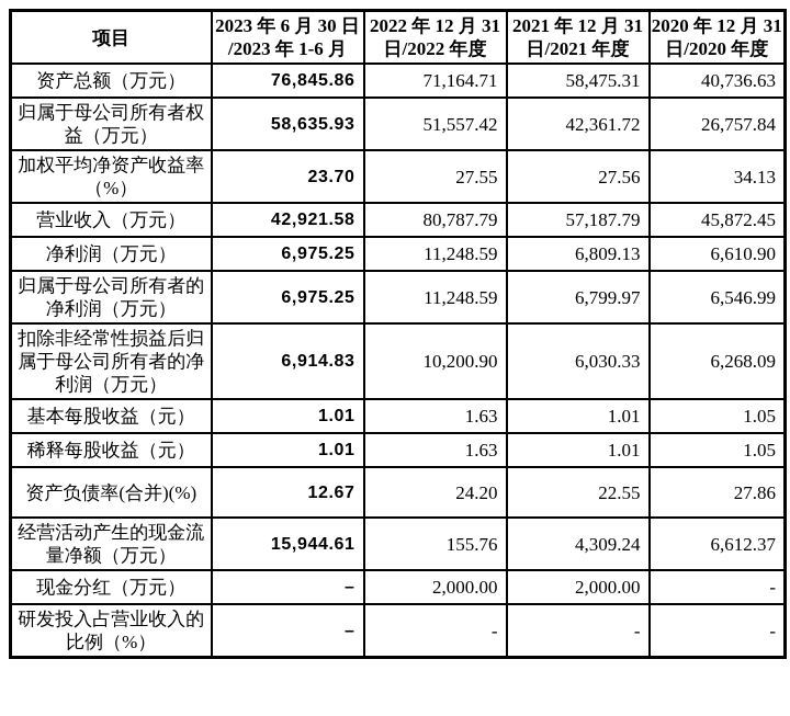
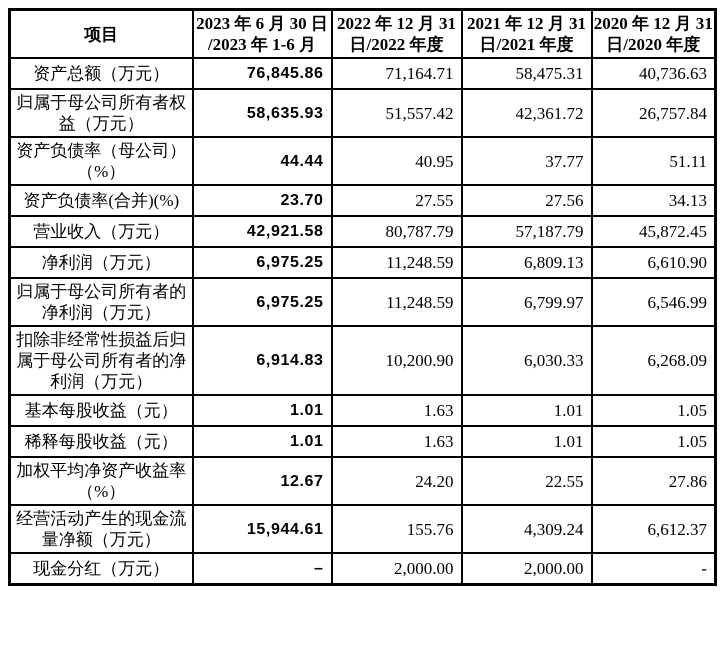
  项目	2023 年 6 月 30 日 /2023 年 1-6 月	2022 年 12 月 31 日/2022 年度	2021 年 12 月 31 日/2021 年度	2020 年 12 月 31 日/2020 年度
  资产总额（万元）	76,845.86	71,164.71	58,475.31	40,736.63
  归属于母公司所有者权益（万元）	58,635.93	51,557.42	42,361.72	26,757.84
+ 资产负债率（母公司）（%）	44.44	40.95	37.77	51.11
- 加权平均净资产收益率（%）	23.70	27.55	27.56	34.13
+ 资产负债率(合并)(%)	23.70	27.55	27.56	34.13
  营业收入（万元）	42,921.58	80,787.79	57,187.79	45,872.45
  净利润（万元）	6,975.25	11,248.59	6,809.13	6,610.90
  归属于母公司所有者的净利润（万元）	6,975.25	11,248.59	6,799.97	6,546.99
  扣除非经常性损益后归属于母公司所有者的净利润（万元）	6,914.83	10,200.90	6,030.33	6,268.09
  基本每股收益（元）	1.01	1.63	1.01	1.05
  稀释每股收益（元）	1.01	1.63	1.01	1.05
- 资产负债率(合并)(%)	12.67	24.20	22.55	27.86
+ 加权平均净资产收益率（%）	12.67	24.20	22.55	27.86
  经营活动产生的现金流量净额（万元）	15,944.61	155.76	4,309.24	6,612.37
  现金分红（万元）	–	2,000.00	2,000.00	-
- 研发投入占营业收入的比例（%）	–	-	-	-
